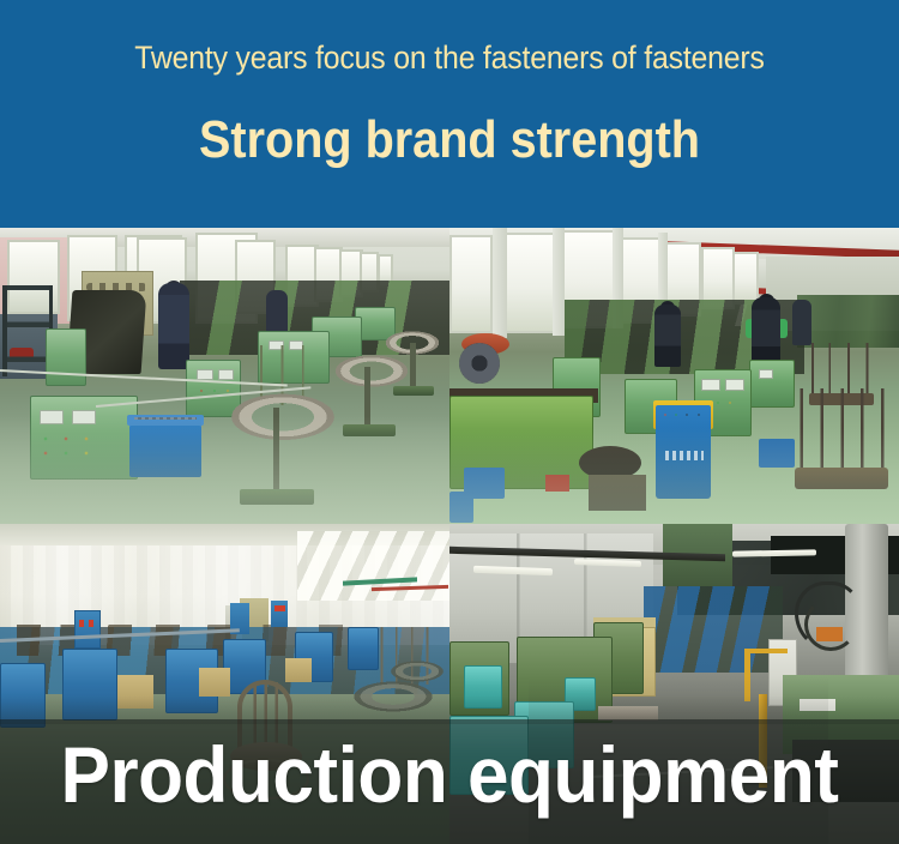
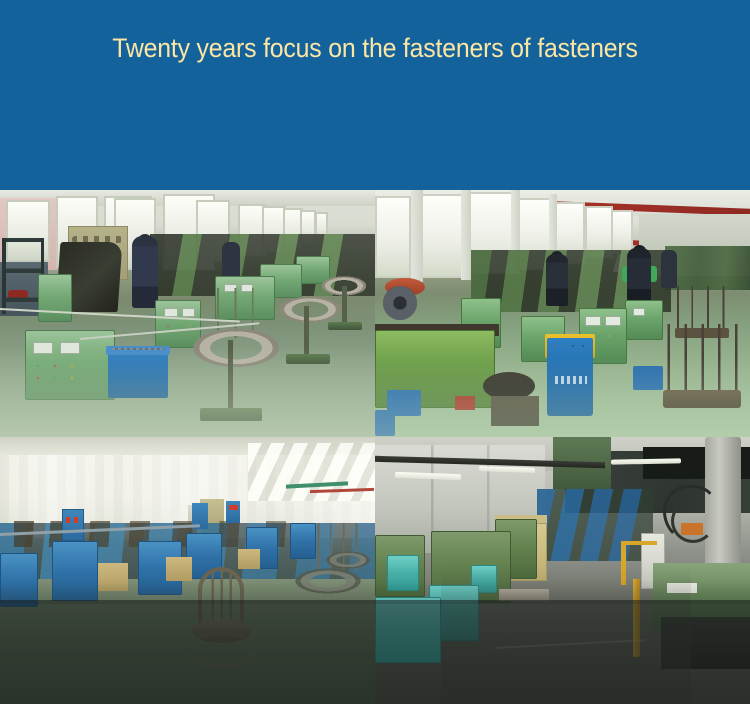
  Twenty years focus on the fasteners of fasteners
- Strong brand strength
- Production equipment
